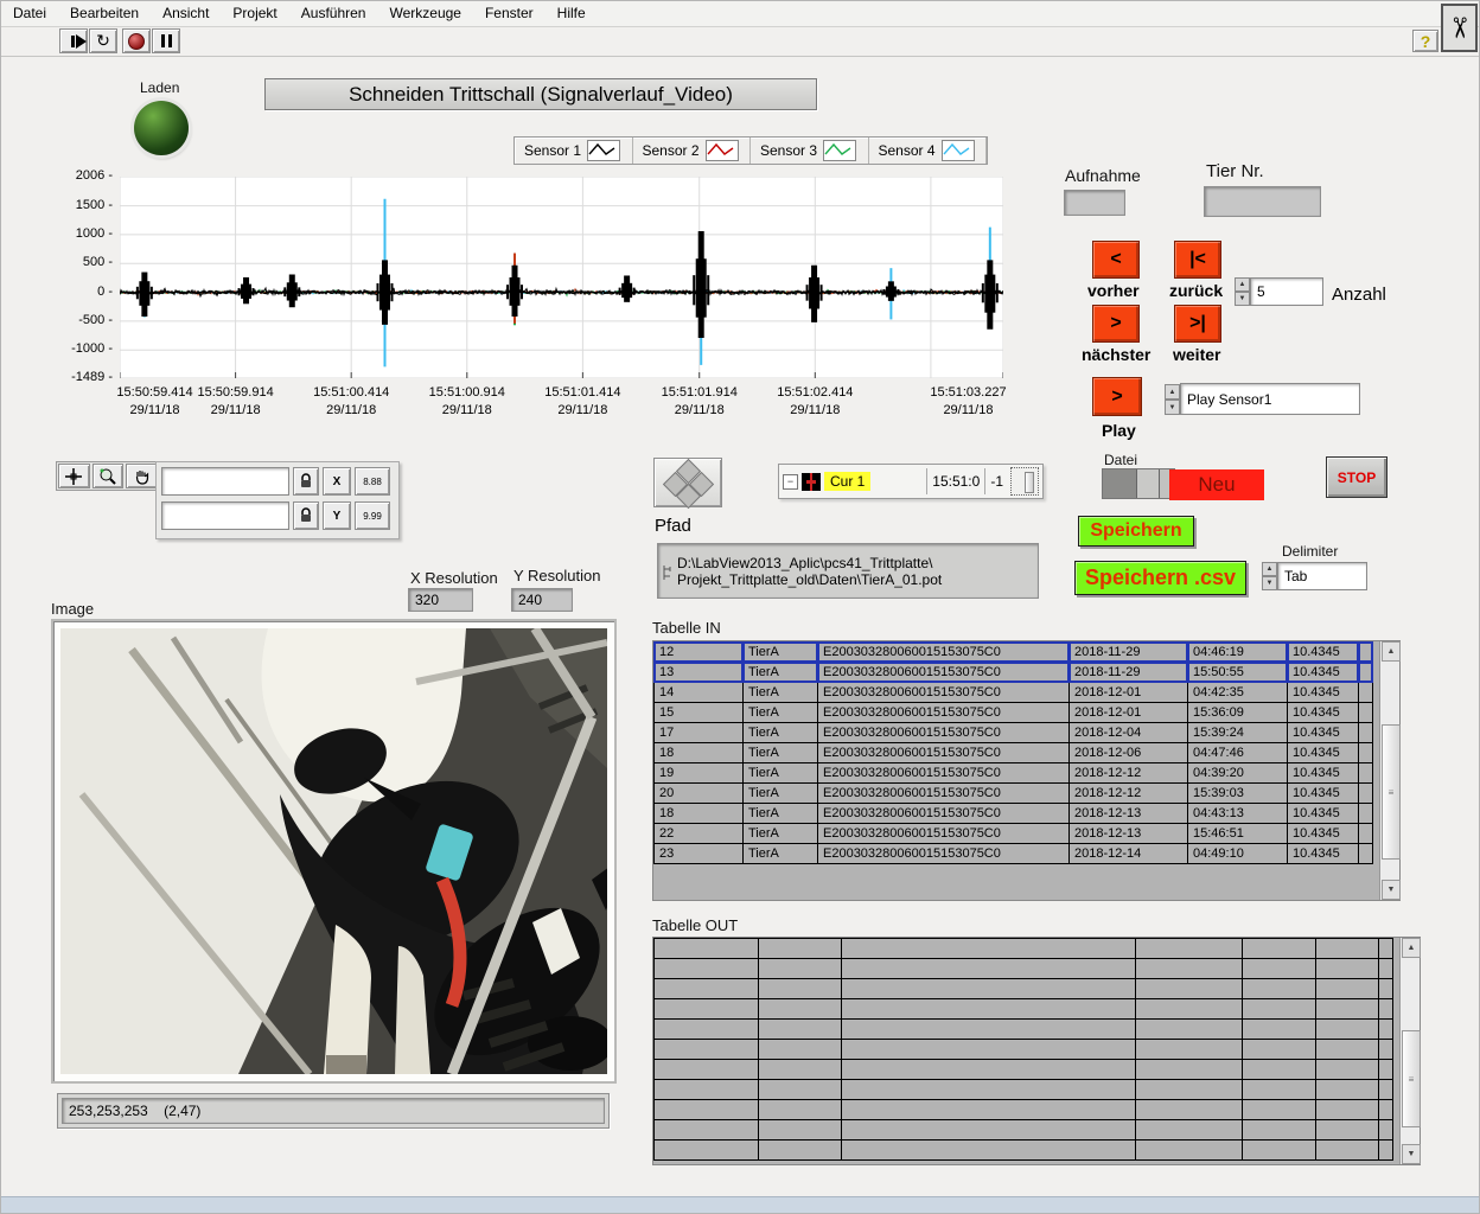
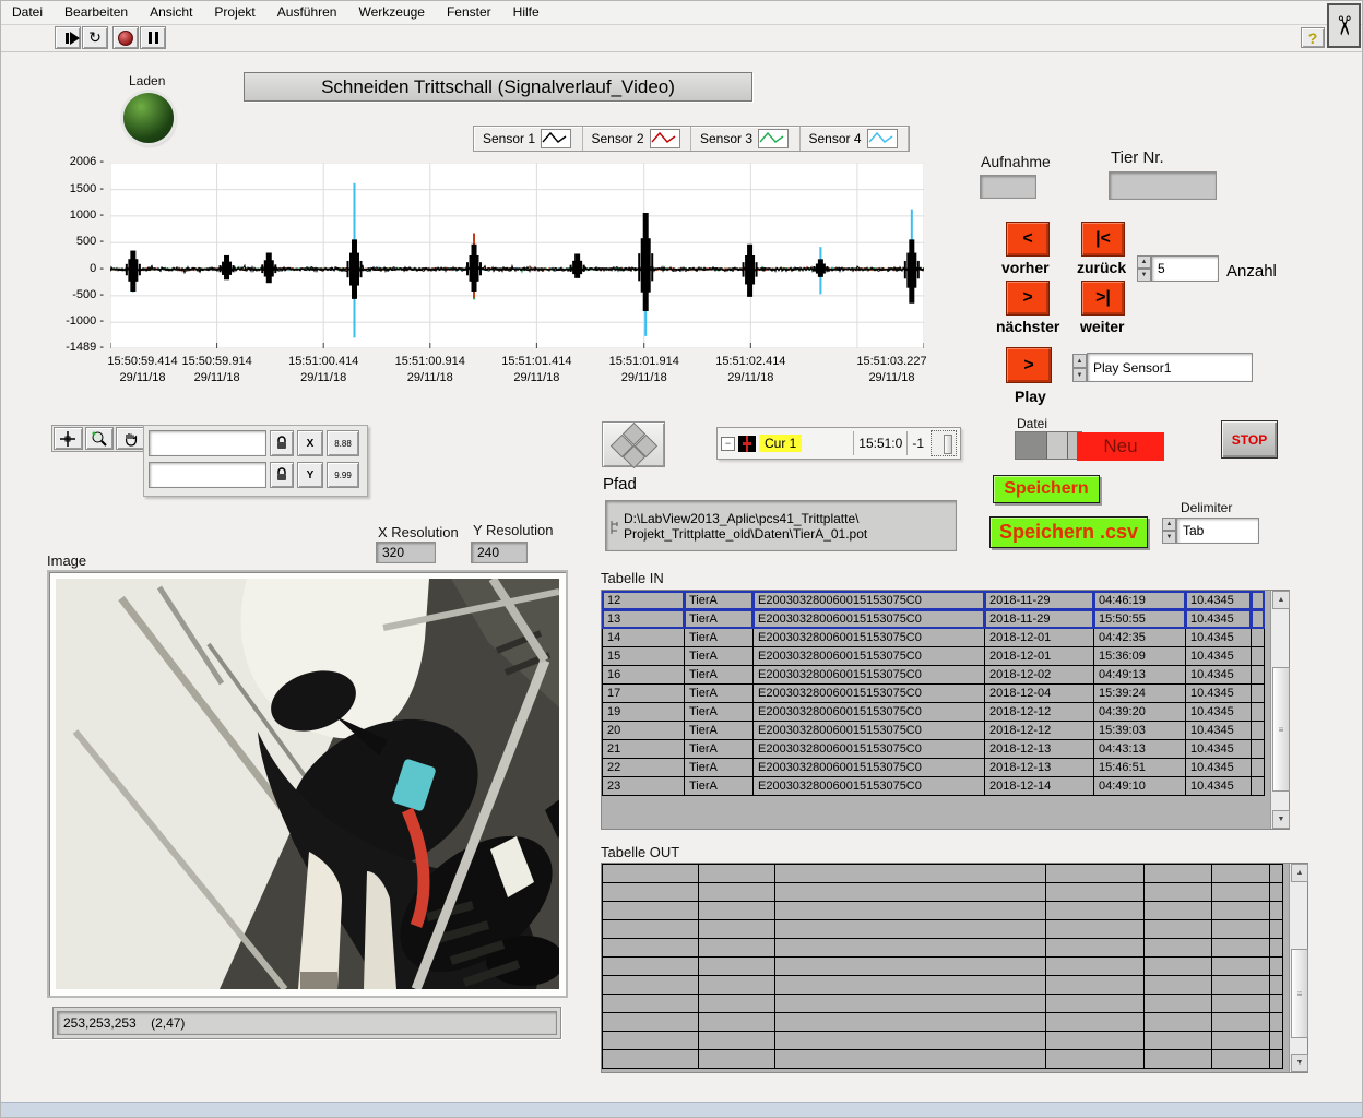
  Datei Bearbeiten Ansicht Projekt Ausführen Werkzeuge Fenster Hilfe
  ↻
  ?
  Laden
  Schneiden Trittschall (Signalverlauf_Video)
  Sensor 1
  Sensor 2
  Sensor 3
  Sensor 4
  2006 -
  1500 -
  1000 -
  500 -
  0 -
  -500 -
  -1000 -
  -1489 -
  15:50:59.414
  29/11/18
  15:50:59.914
  29/11/18
  15:51:00.414
  29/11/18
  15:51:00.914
  29/11/18
  15:51:01.414
  29/11/18
  15:51:01.914
  29/11/18
  15:51:02.414
  29/11/18
  15:51:03.227
  29/11/18
  X
  8.88
  Y
  9.99
  −
  Cur 1
  15:51:0
  -1
  Pfad
  D:\LabView2013_Aplic\pcs41_Trittplatte\
  Projekt_Trittplatte_old\Daten\TierA_01.pot
  Aufnahme
  Tier Nr.
  <
  vorher
  |<
  zurück
  5
  Anzahl
  >
  nächster
  >|
  weiter
  >
  Play
  Play Sensor1
  Datei
  Neu
  STOP
  Speichern
  Speichern .csv
  Delimiter
  Tab
  X Resolution
  320
  Y Resolution
  240
  Image
  253,253,253 (2,47)
  Tabelle IN
  12	TierA	E200303280060015153075C0	2018-11-29	04:46:19	10.4345
  13	TierA	E200303280060015153075C0	2018-11-29	15:50:55	10.4345
  14	TierA	E200303280060015153075C0	2018-12-01	04:42:35	10.4345
  15	TierA	E200303280060015153075C0	2018-12-01	15:36:09	10.4345
+ 16	TierA	E200303280060015153075C0	2018-12-02	04:49:13	10.4345
  17	TierA	E200303280060015153075C0	2018-12-04	15:39:24	10.4345
- 18	TierA	E200303280060015153075C0	2018-12-06	04:47:46	10.4345
  19	TierA	E200303280060015153075C0	2018-12-12	04:39:20	10.4345
  20	TierA	E200303280060015153075C0	2018-12-12	15:39:03	10.4345
- 18	TierA	E200303280060015153075C0	2018-12-13	04:43:13	10.4345
+ 21	TierA	E200303280060015153075C0	2018-12-13	04:43:13	10.4345
  22	TierA	E200303280060015153075C0	2018-12-13	15:46:51	10.4345
  23	TierA	E200303280060015153075C0	2018-12-14	04:49:10	10.4345
  ≡
  Tabelle OUT
  ≡
